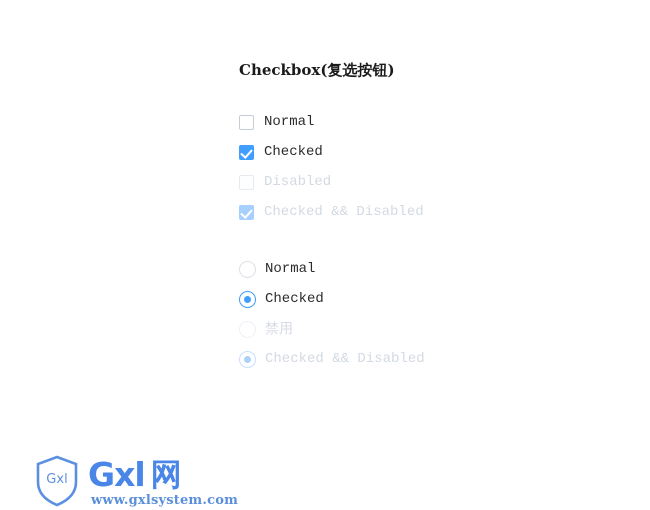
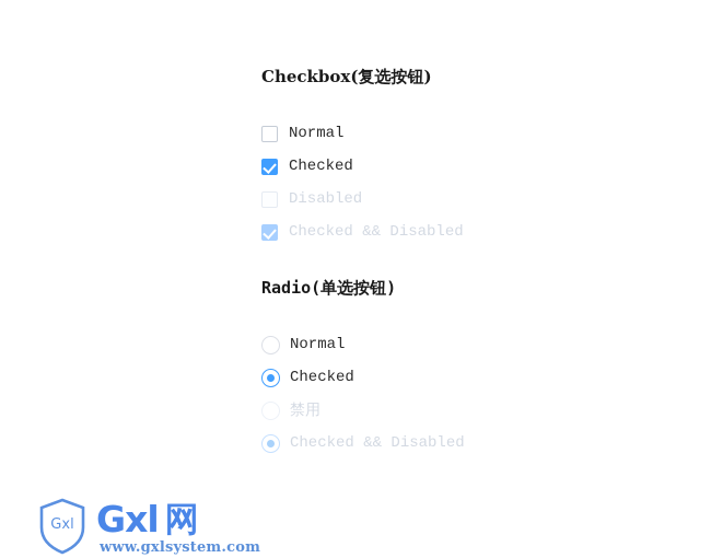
  Checkbox(复选按钮)
  Normal
  Checked
  Disabled
  Checked && Disabled
+ Radio(单选按钮)
  Normal
  Checked
  禁用
  Checked && Disabled
  Gxl
  Gxl
  网
  www.gxlsystem.com
